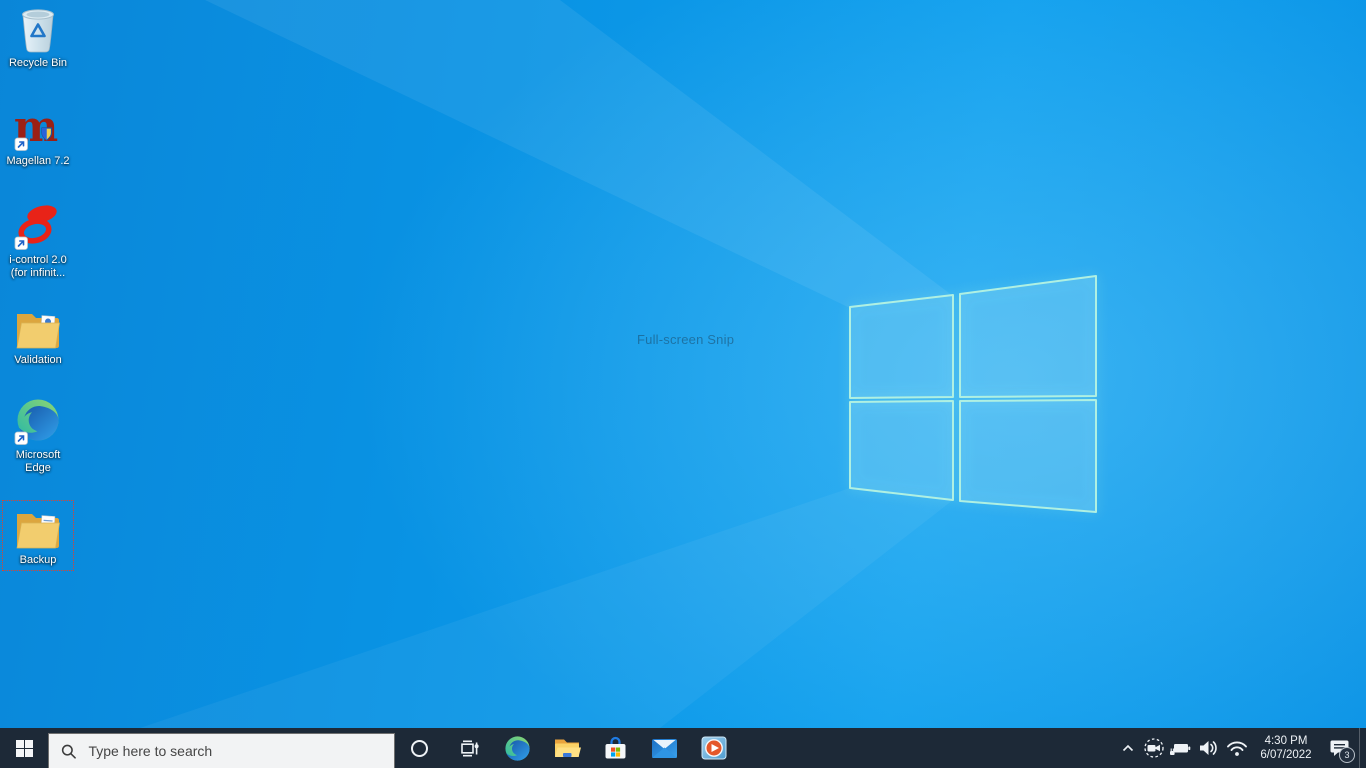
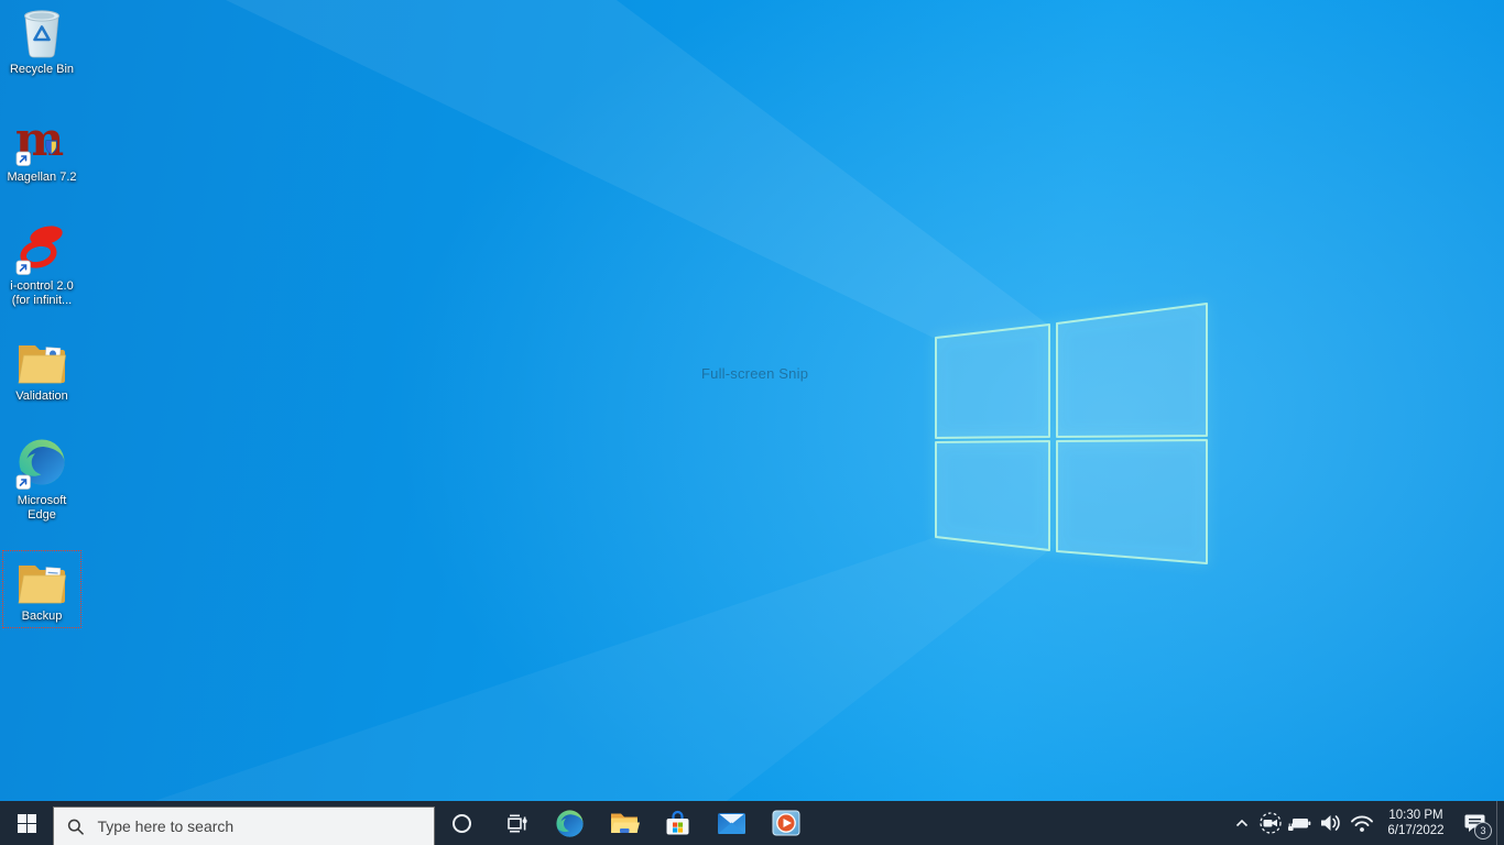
  Full-screen Snip
  Recycle Bin
  m
  Magellan 7.2
  i-control 2.0
  (for infinit...
  Validation
  Microsoft
  Edge
  Backup
  Type here to search
- 4:30 PM
+ 10:30 PM
- 6/07/2022
+ 6/17/2022
  3
